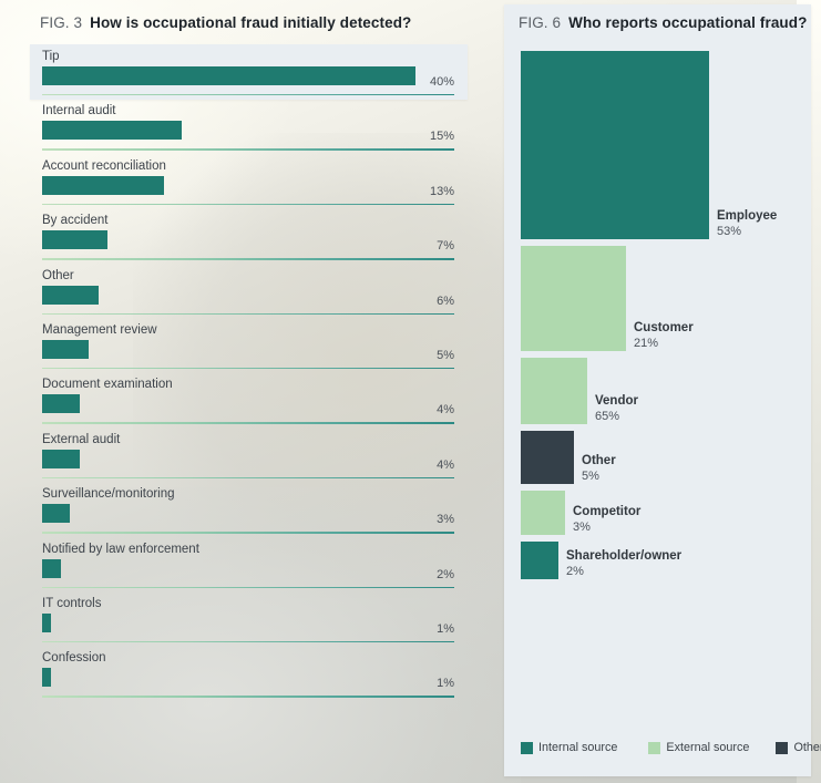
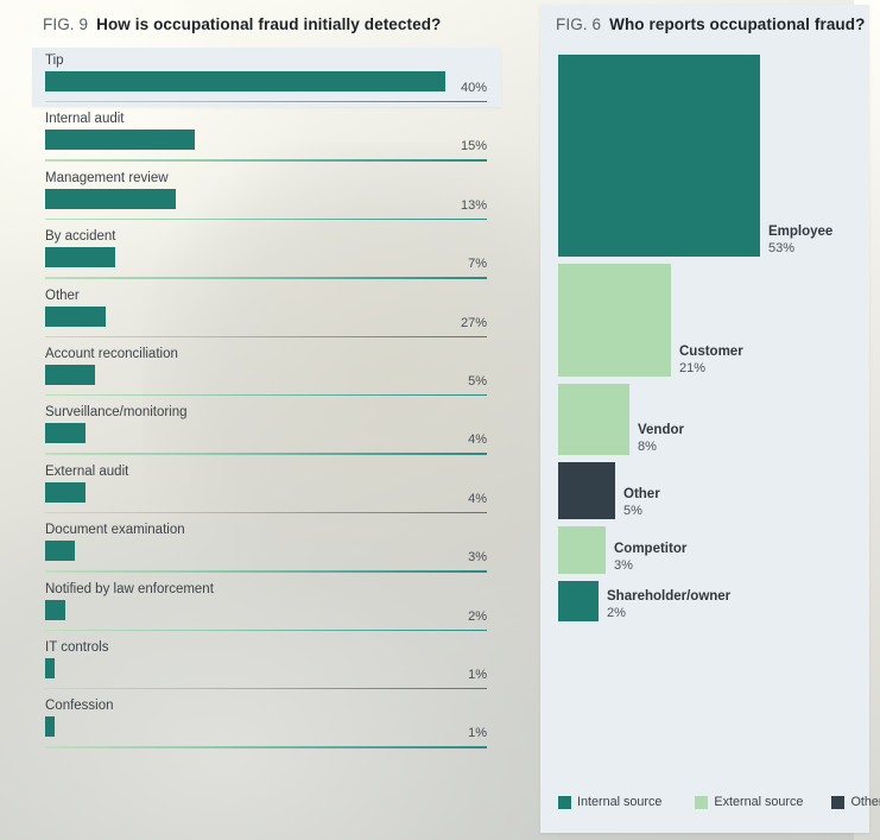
- FIG. 3 How is occupational fraud initially detected?
+ FIG. 9 How is occupational fraud initially detected?
  Tip
  40%
  Internal audit
  15%
- Account reconciliation
+ Management review
  13%
  By accident
  7%
  Other
- 6%
+ 27%
- Management review
+ Account reconciliation
  5%
- Document examination
+ Surveillance/monitoring
  4%
  External audit
  4%
- Surveillance/monitoring
+ Document examination
  3%
  Notified by law enforcement
  2%
  IT controls
  1%
  Confession
  1%
  FIG. 6 Who reports occupational fraud?
  Employee
  53%
  Customer
  21%
  Vendor
- 65%
+ 8%
  Other
  5%
  Competitor
  3%
  Shareholder/owner
  2%
  Internal source
  External source
  Othe
